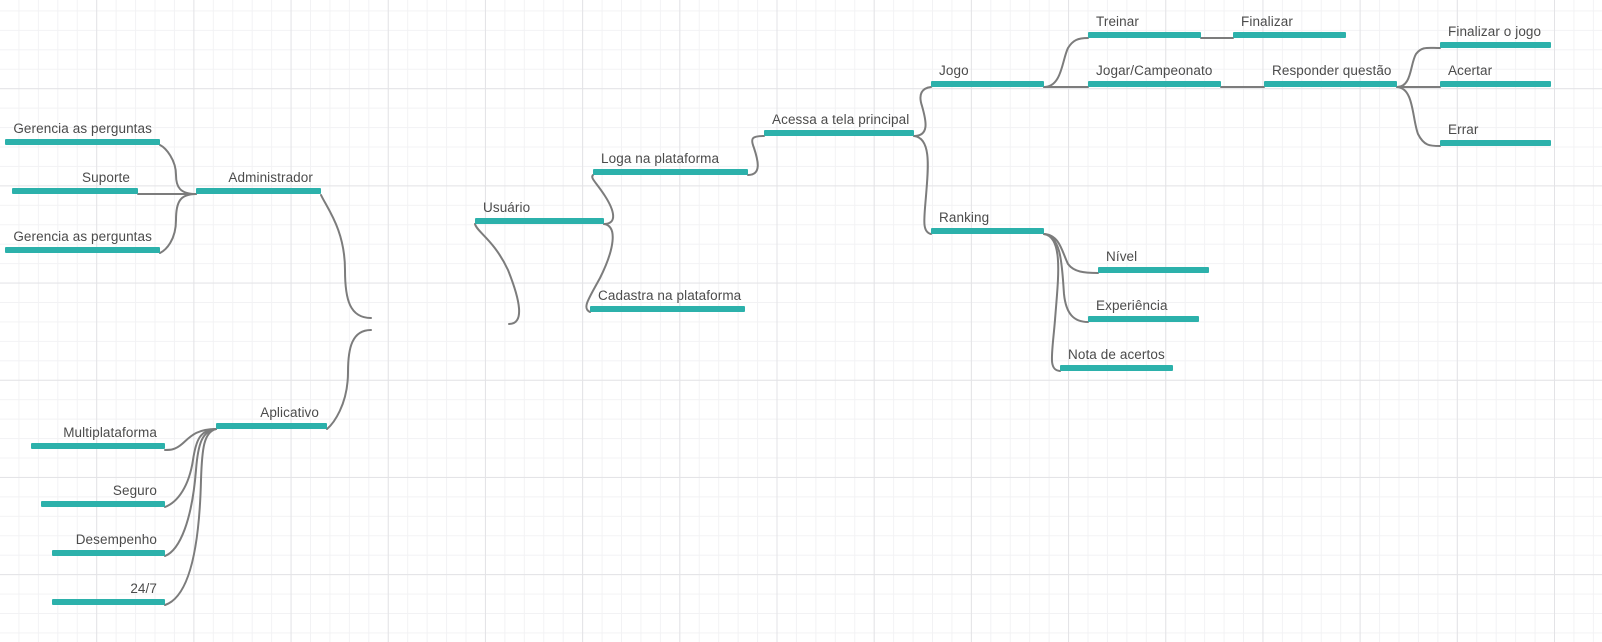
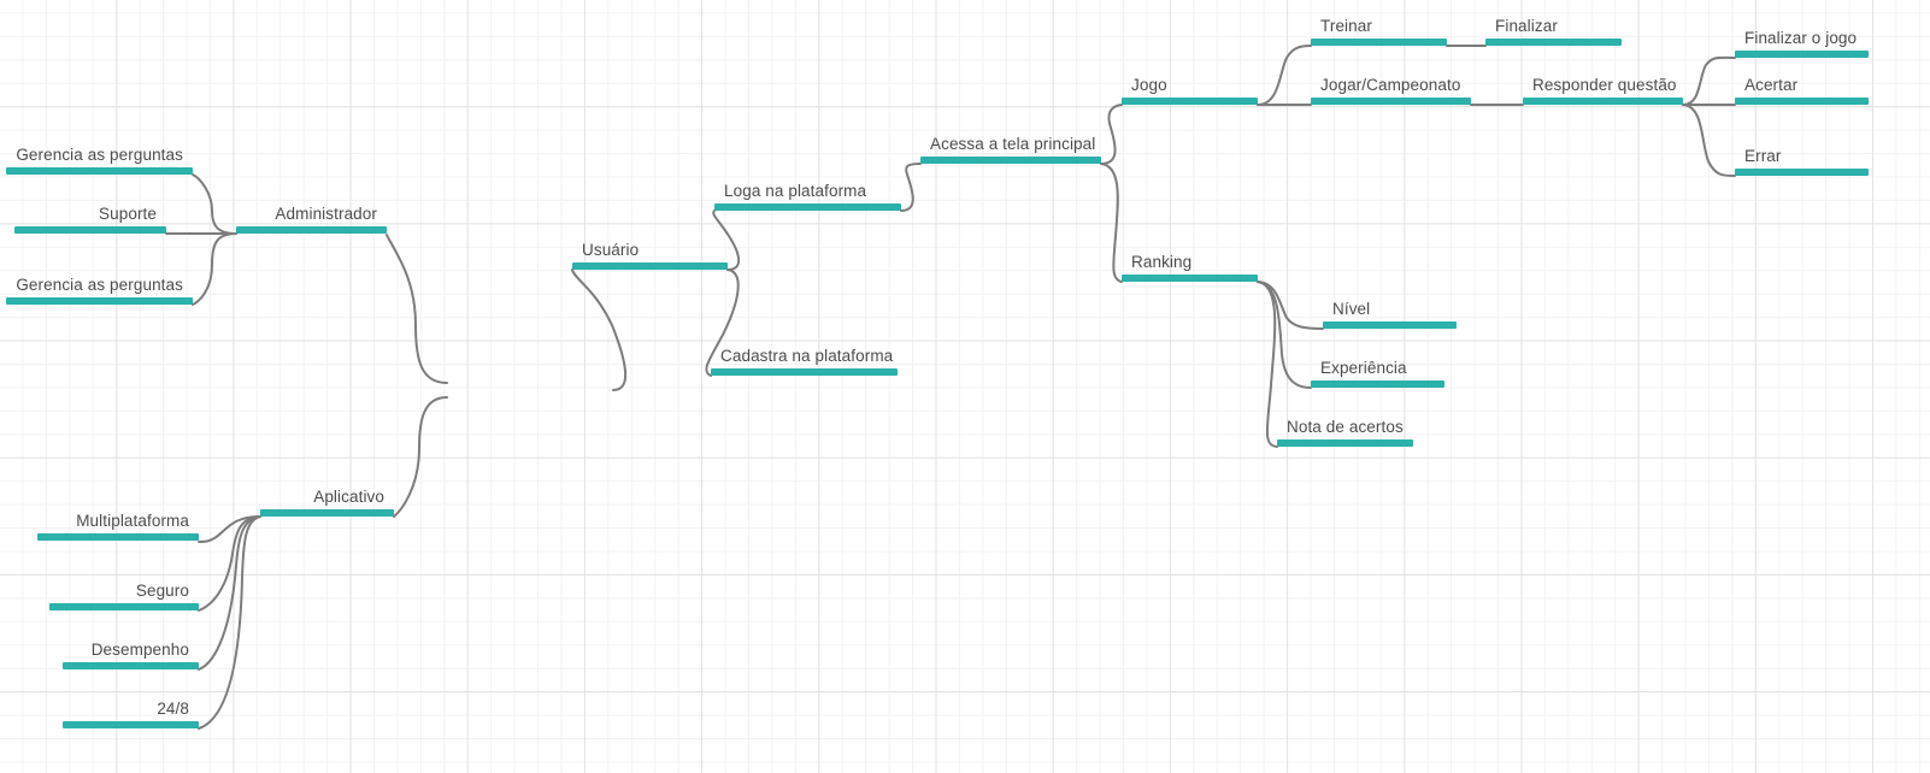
  Gerencia as perguntas
  Suporte
  Gerencia as perguntas
  Administrador
  Multiplataforma
  Seguro
  Desempenho
- 24/7
+ 24/8
  Aplicativo
  Usuário
  Loga na plataforma
  Cadastra na plataforma
  Acessa a tela principal
  Jogo
  Treinar
  Finalizar
  Jogar/Campeonato
  Responder questão
  Finalizar o jogo
  Acertar
  Errar
  Ranking
  Nível
  Experiência
  Nota de acertos
